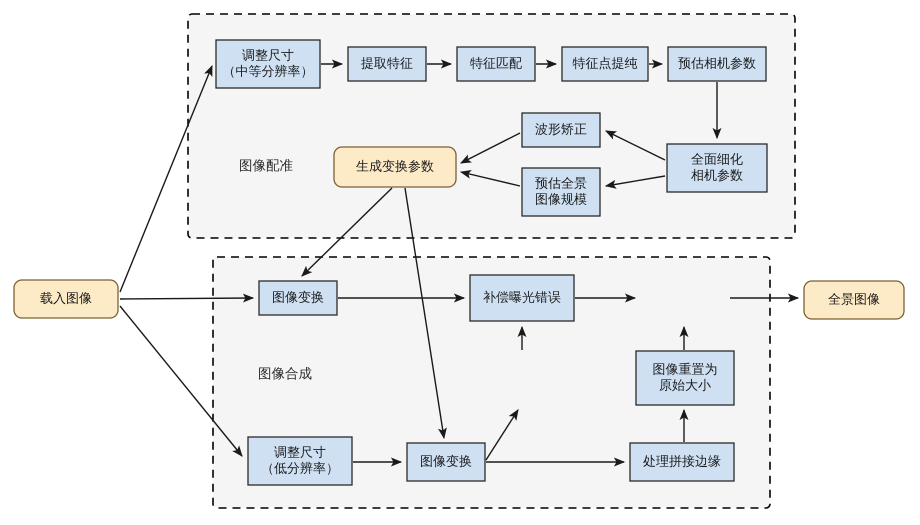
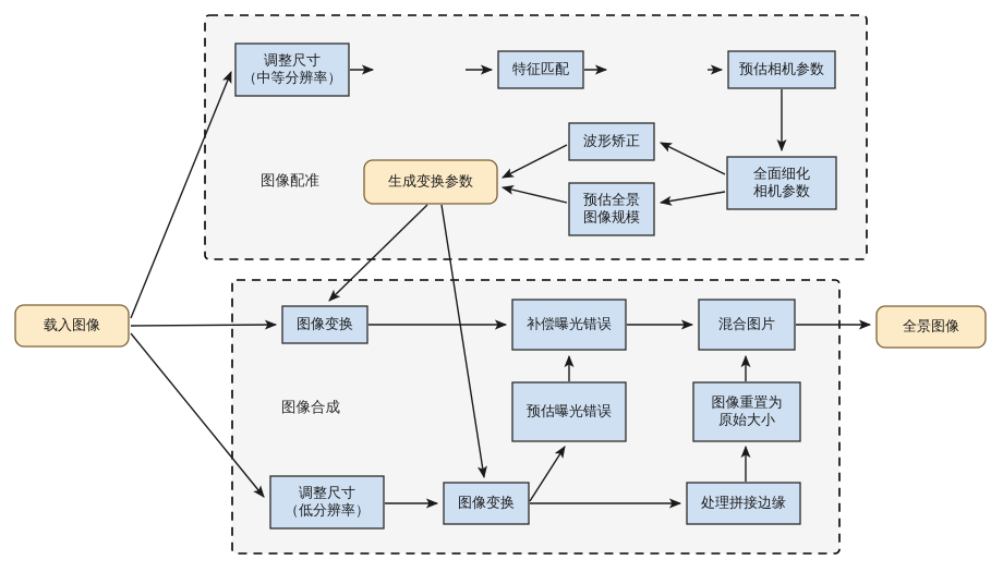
  图像配准
  图像合成
  载入图像
  调整尺寸
  （中等分辨率）
- 提取特征
  特征匹配
- 特征点提纯
  预估相机参数
  全面细化
  相机参数
  波形矫正
  预估全景
  图像规模
  生成变换参数
  图像变换
  补偿曝光错误
+ 混合图片
  全景图像
+ 预估曝光错误
  图像重置为
  原始大小
  调整尺寸
  （低分辨率）
  图像变换
  处理拼接边缘
